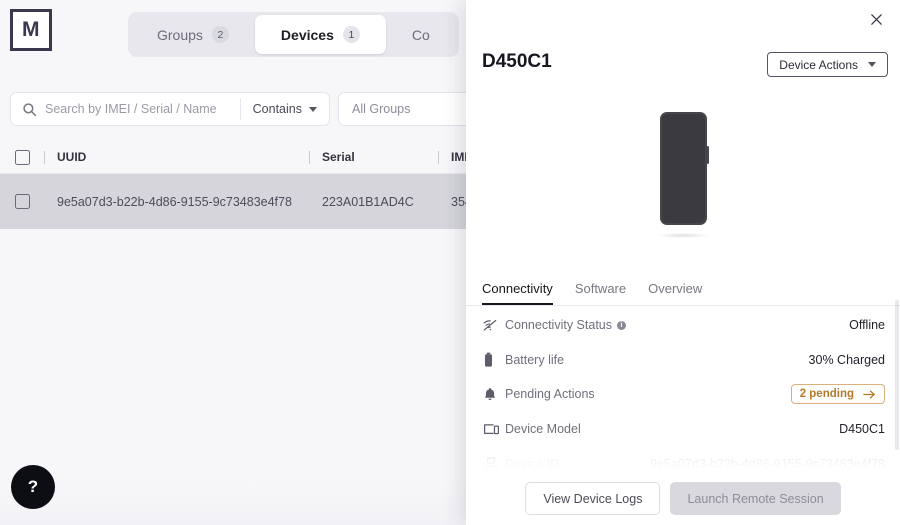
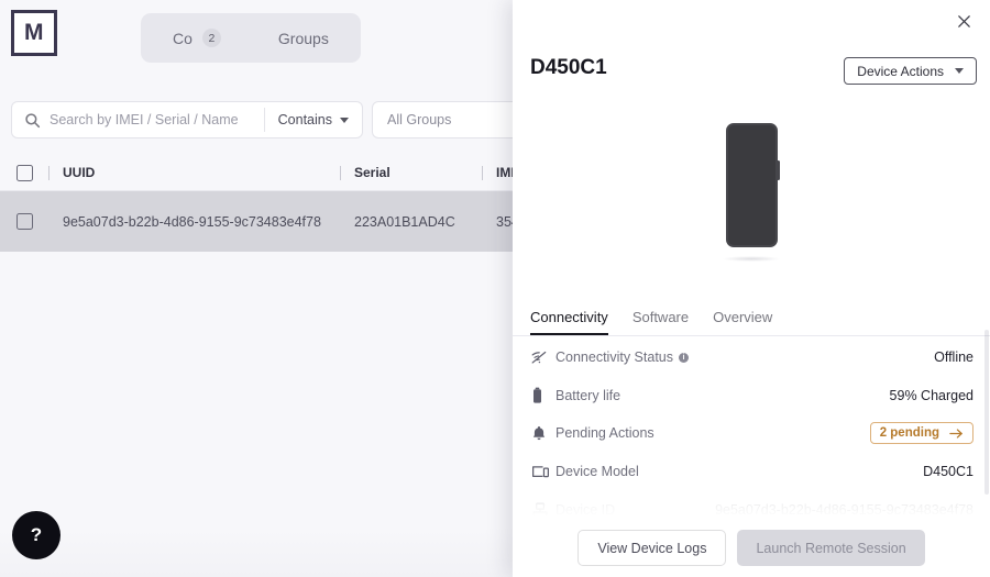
  M
- Groups
+ Co
  2
- Devices
- 1
- Co
+ Groups
  Search by IMEI / Serial / Name
  Contains
  All Groups
  UUID
  Serial
  9e5a07d3-b22b-4d86-9155-9c73483e4f78
  223A01B1AD4C
  ?
  D450C1
  Device Actions
  Connectivity
  Software
  Overview
  Connectivity Status
  Offline
  Battery life
- 30% Charged
+ 59% Charged
  Pending Actions
  2 pending
  Device Model
  D450C1
  View Device Logs
  Launch Remote Session
